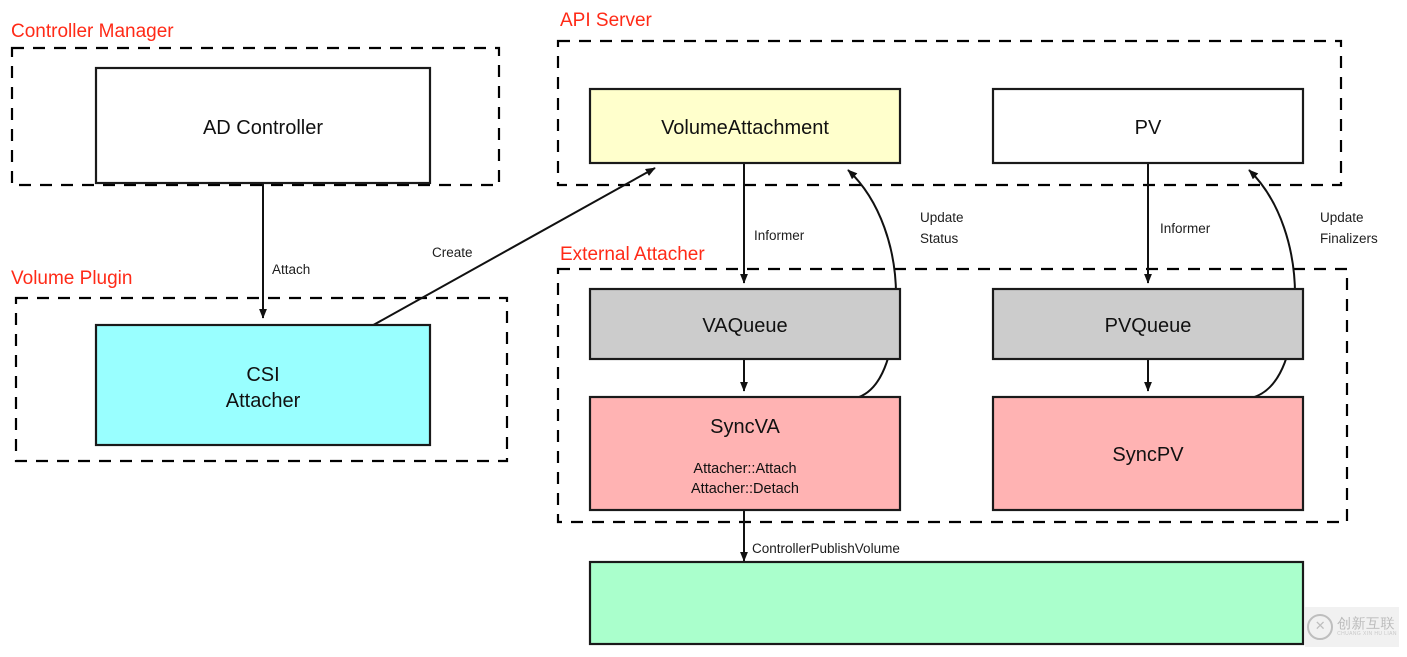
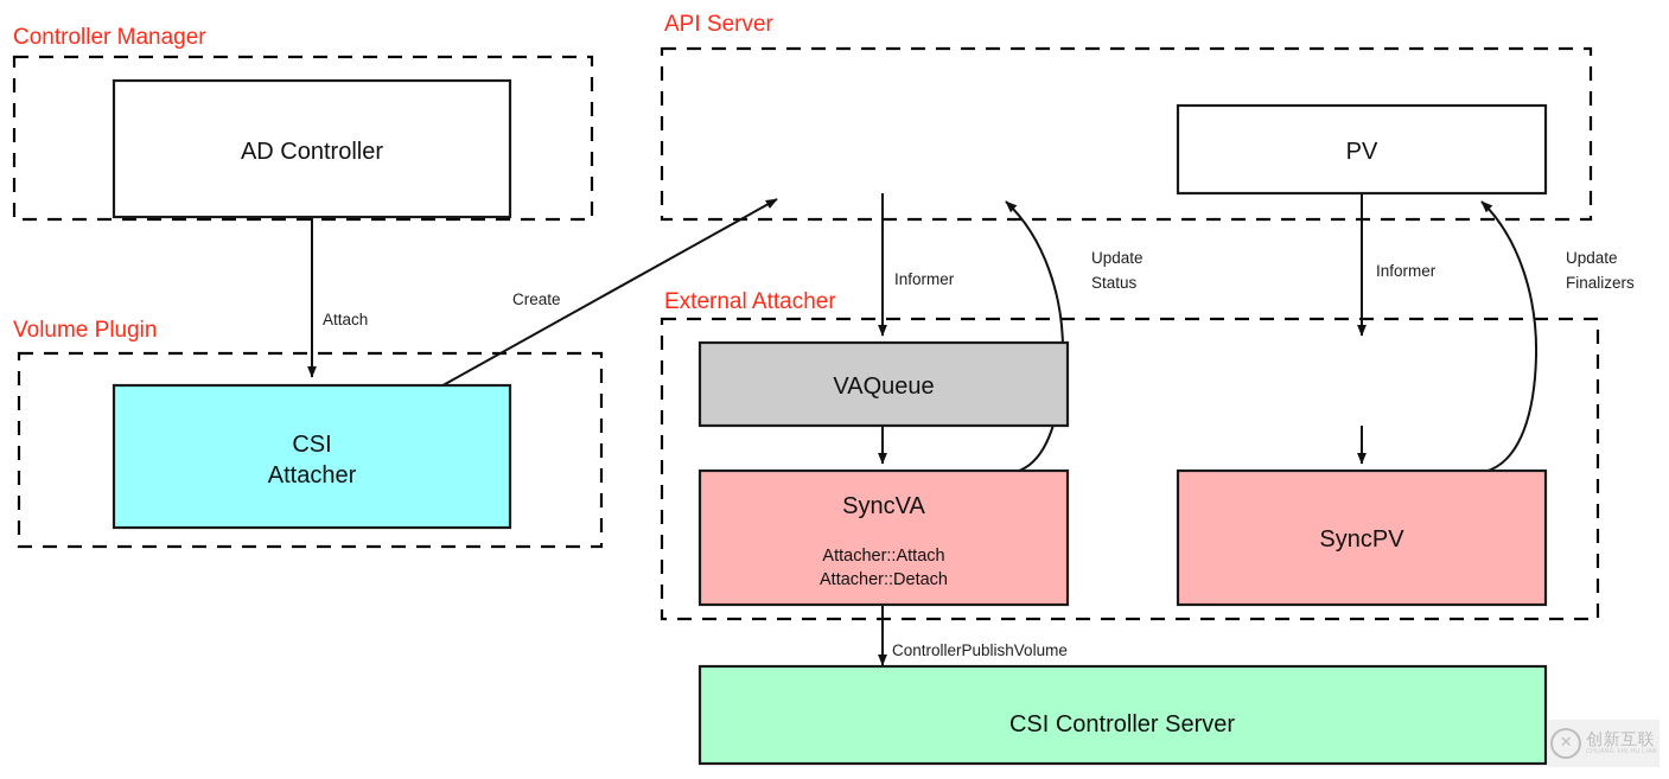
  Controller Manager
  Volume Plugin
  API Server
  External Attacher
  Attach
  Create
  Informer
  Update
  Status
  Informer
  Update
  Finalizers
  ControllerPublishVolume
  AD Controller
  CSI
  Attacher
- VolumeAttachment
  PV
  VAQueue
- PVQueue
  SyncVA
  Attacher::Attach
  Attacher::Detach
  SyncPV
+ CSI Controller Server
  ✕
  创新互联
